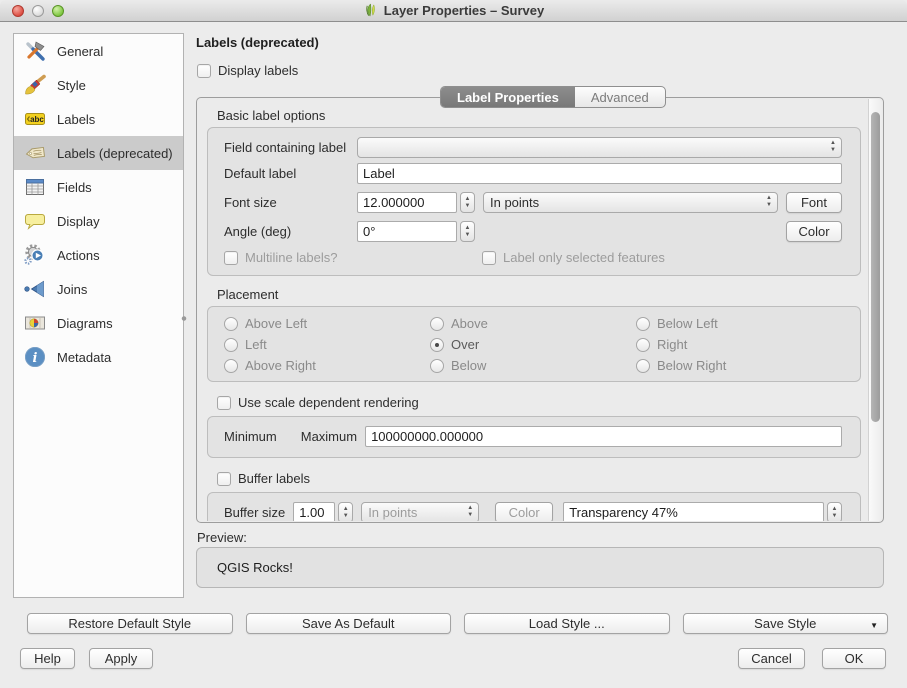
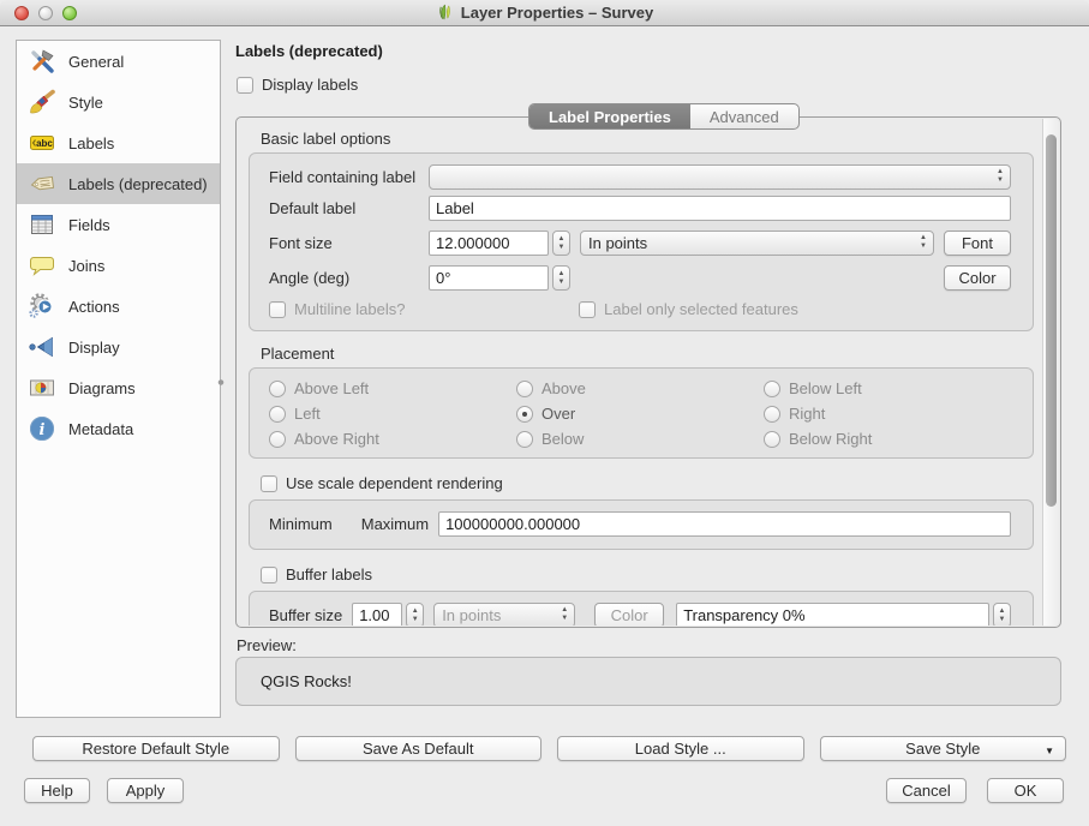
  Layer Properties – Survey
  General
  Style
  abc
  Labels
  Labels (deprecated)
  Fields
- Display
+ Joins
  Actions
- Joins
+ Display
  Diagrams
  i
  Metadata
  Labels (deprecated)
  Display labels
  Label Properties
  Advanced
  Basic label options
  Field containing label
  Default label
  Label
  Font size
  12.000000
  In points
  Font
  Angle (deg)
  0°
  Color
  Multiline labels?
  Label only selected features
  Placement
  Above Left
  Above
  Below Left
  Left
  Over
  Right
  Above Right
  Below
  Below Right
  Use scale dependent rendering
  Minimum
  Maximum
  100000000.000000
  Buffer labels
  Buffer size
  1.00
  In points
  Color
- Transparency 47%
+ Transparency 0%
  Preview:
  QGIS Rocks!
  Restore Default Style
  Save As Default
  Load Style ...
  Save Style
  ▼
  Help
  Apply
  Cancel
  OK
